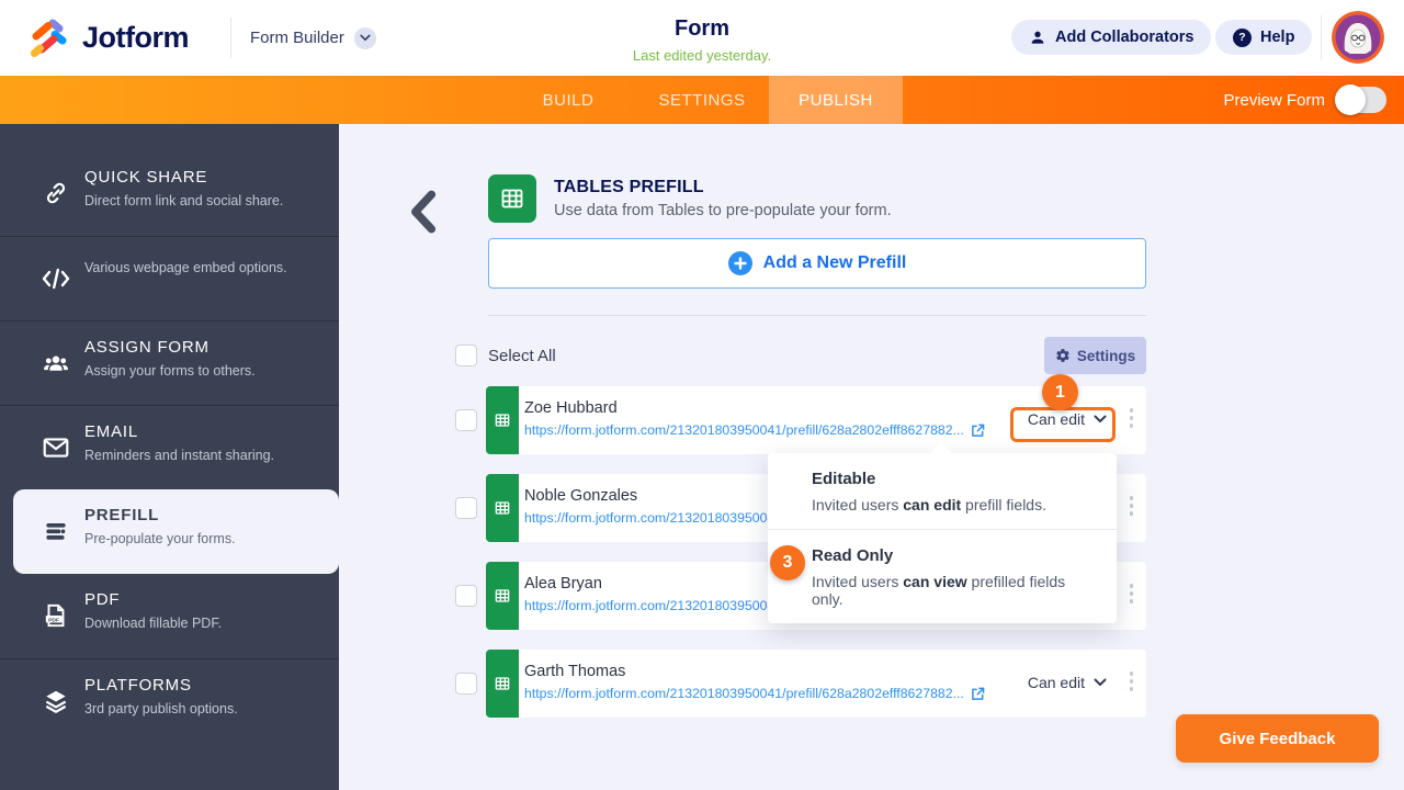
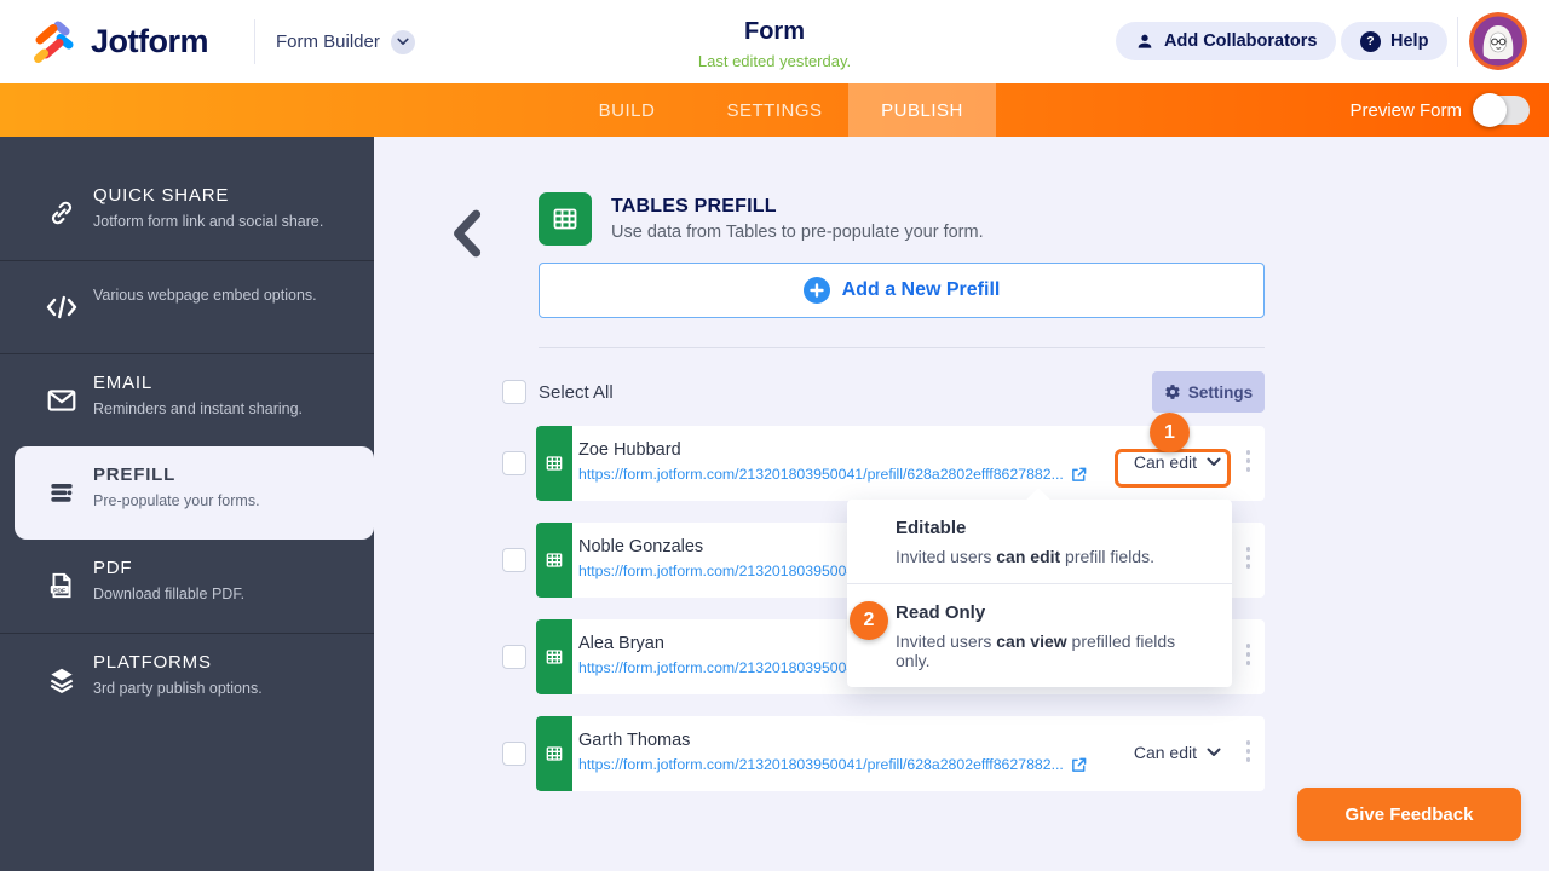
  Jotform
  Form Builder
  Form
  Last edited yesterday.
  Add Collaborators
  ?
  Help
  BUILD
  SETTINGS
  PUBLISH
  Preview Form
  QUICK SHARE
- Direct form link and social share.
+ Jotform form link and social share.
  Various webpage embed options.
- ASSIGN FORM
- Assign your forms to others.
  EMAIL
  Reminders and instant sharing.
  PREFILL
  Pre-populate your forms.
  PDF
  Download fillable PDF.
  PLATFORMS
  3rd party publish options.
  TABLES PREFILL
  Use data from Tables to pre-populate your form.
  Add a New Prefill
  Select All
  Settings
  Zoe Hubbard
  https://form.jotform.com/213201803950041/prefill/628a2802efff8627882...
  Can edit
  1
  Noble Gonzales
  Alea Bryan
  Garth Thomas
  https://form.jotform.com/213201803950041/prefill/628a2802efff8627882...
  Can edit
  Editable
  Invited users can edit prefill fields.
  Read Only
  Invited users can view prefilled fields only.
- 3
+ 2
  Give Feedback
